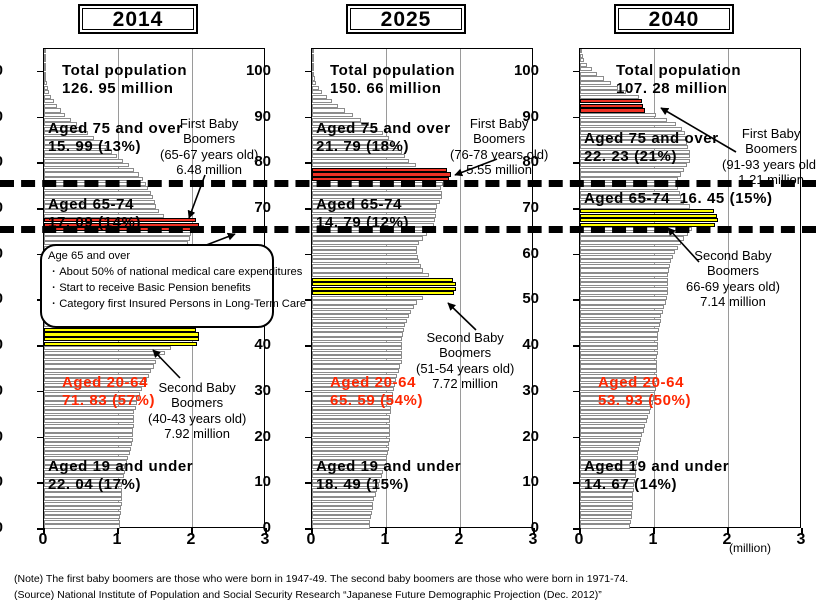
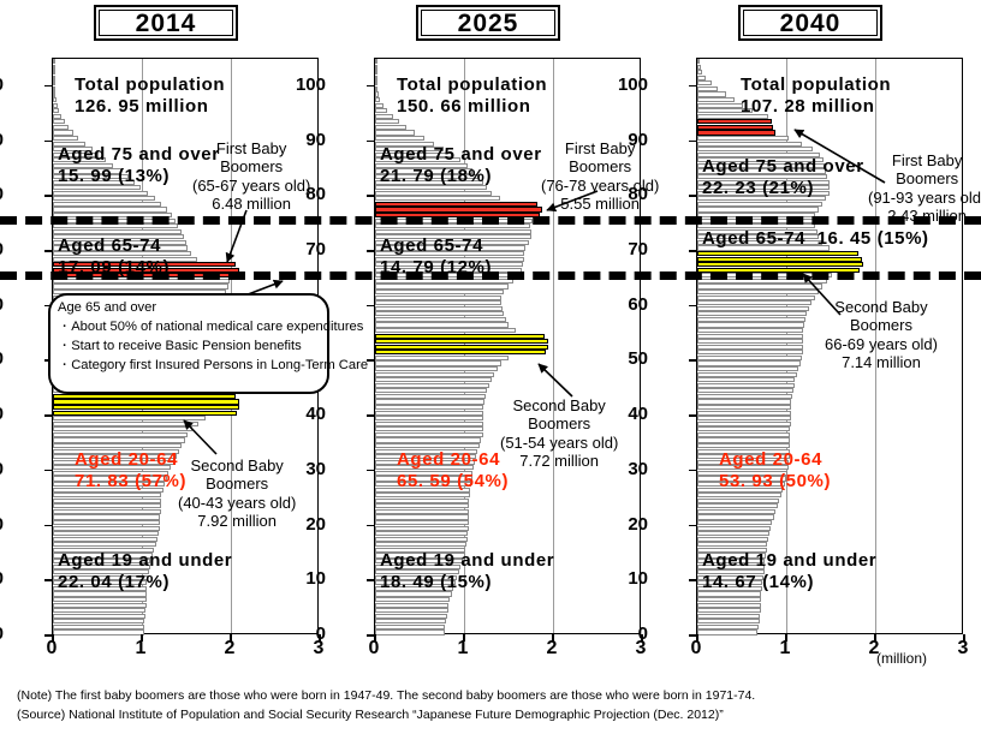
  2014
  0
  1
  2
  3
  Total population
  126. 95 million
  Aged 75 and over
  15. 99 (13%)
  Aged 65-74
  17. 09 (14%)
  Aged 20-64
  71. 83 (57%)
  Aged 19 and under
  22. 04 (17%)
  First Baby
  Boomers
  (65-67 years old)
  6.48 million
  Second Baby
  Boomers
  (40-43 years old)
  7.92 million
  Age 65 and over
  ・About 50% of national medical care expenditures
  ・Start to receive Basic Pension benefits
  ・Category first Insured Persons in Long-Term Care
  2025
  100
  90
  80
  70
  40
  30
  20
  10
  0
  0
  1
  2
  3
  Total population
  150. 66 million
  Aged 75 and over
  21. 79 (18%)
  Aged 65-74
  14. 79 (12%)
  Aged 20-64
  65. 59 (54%)
  Aged 19 and under
  18. 49 (15%)
  First Baby
  Boomers
  (76-78 years old)
  .55 million
  Second Baby
  Boomers
  (51-54 years old)
  7.72 million
  2040
  100
  90
  80
  70
  60
  50
  40
  30
  20
  10
  0
  0
  1
  2
  3
  Total population
  107. 28 million
  Aged 75 and over
  22. 23 (21%)
  Aged 65-74 16. 45 (15%)
  Aged 20-64
  53. 93 (50%)
  Aged 19 and under
  14. 67 (14%)
  First Baby
  Boomers
  (91-93 years old
- 1.21 million
+ 2.43 million
  Second Baby
  Boomers
  66-69 years old)
  7.14 million
  (million)
  (Note) The first baby boomers are those who were born in 1947-49. The second baby boomers are those who were born in 1971-74.
  (Source) National Institute of Population and Social Security Research “Japanese Future Demographic Projection (Dec. 2012)”
